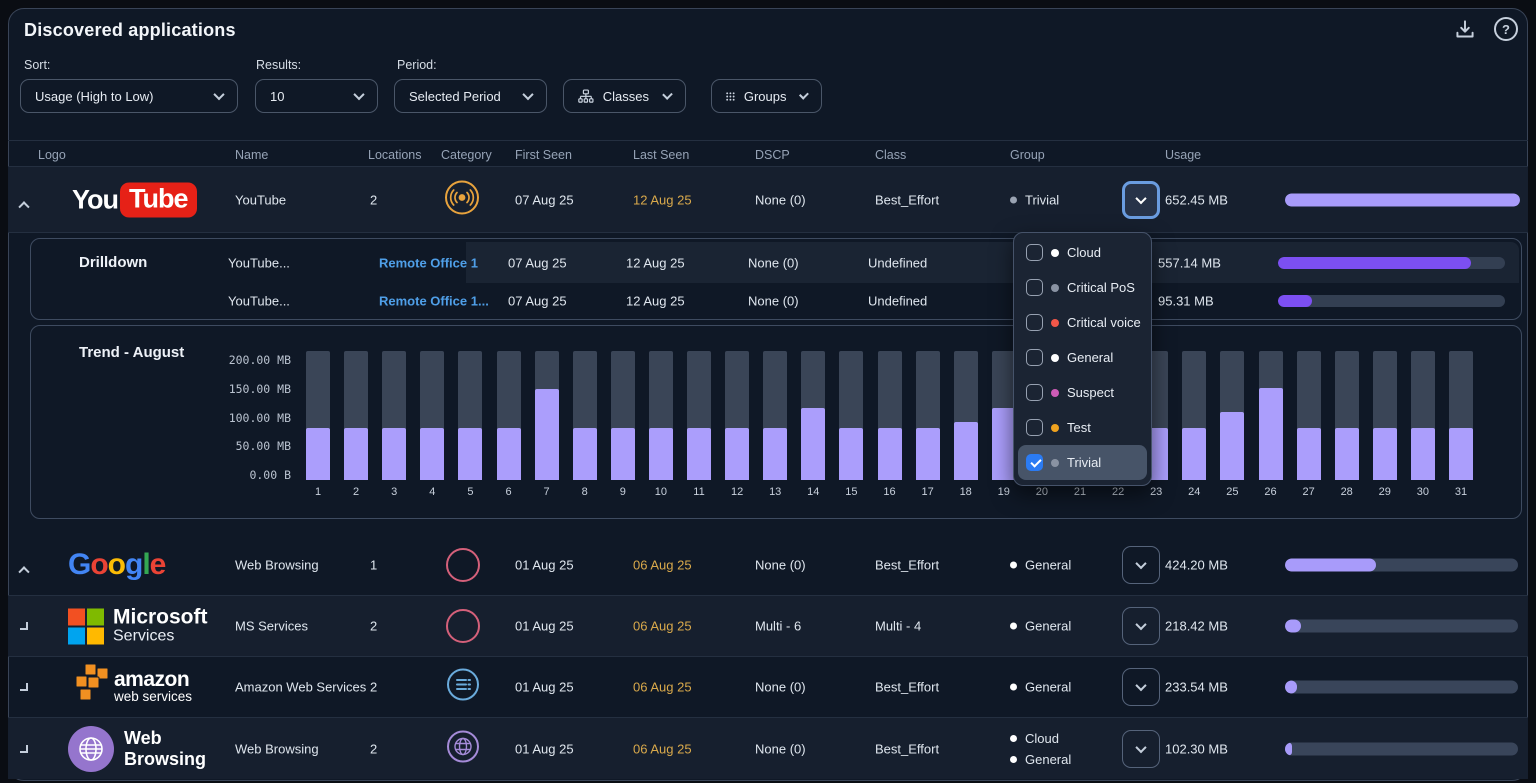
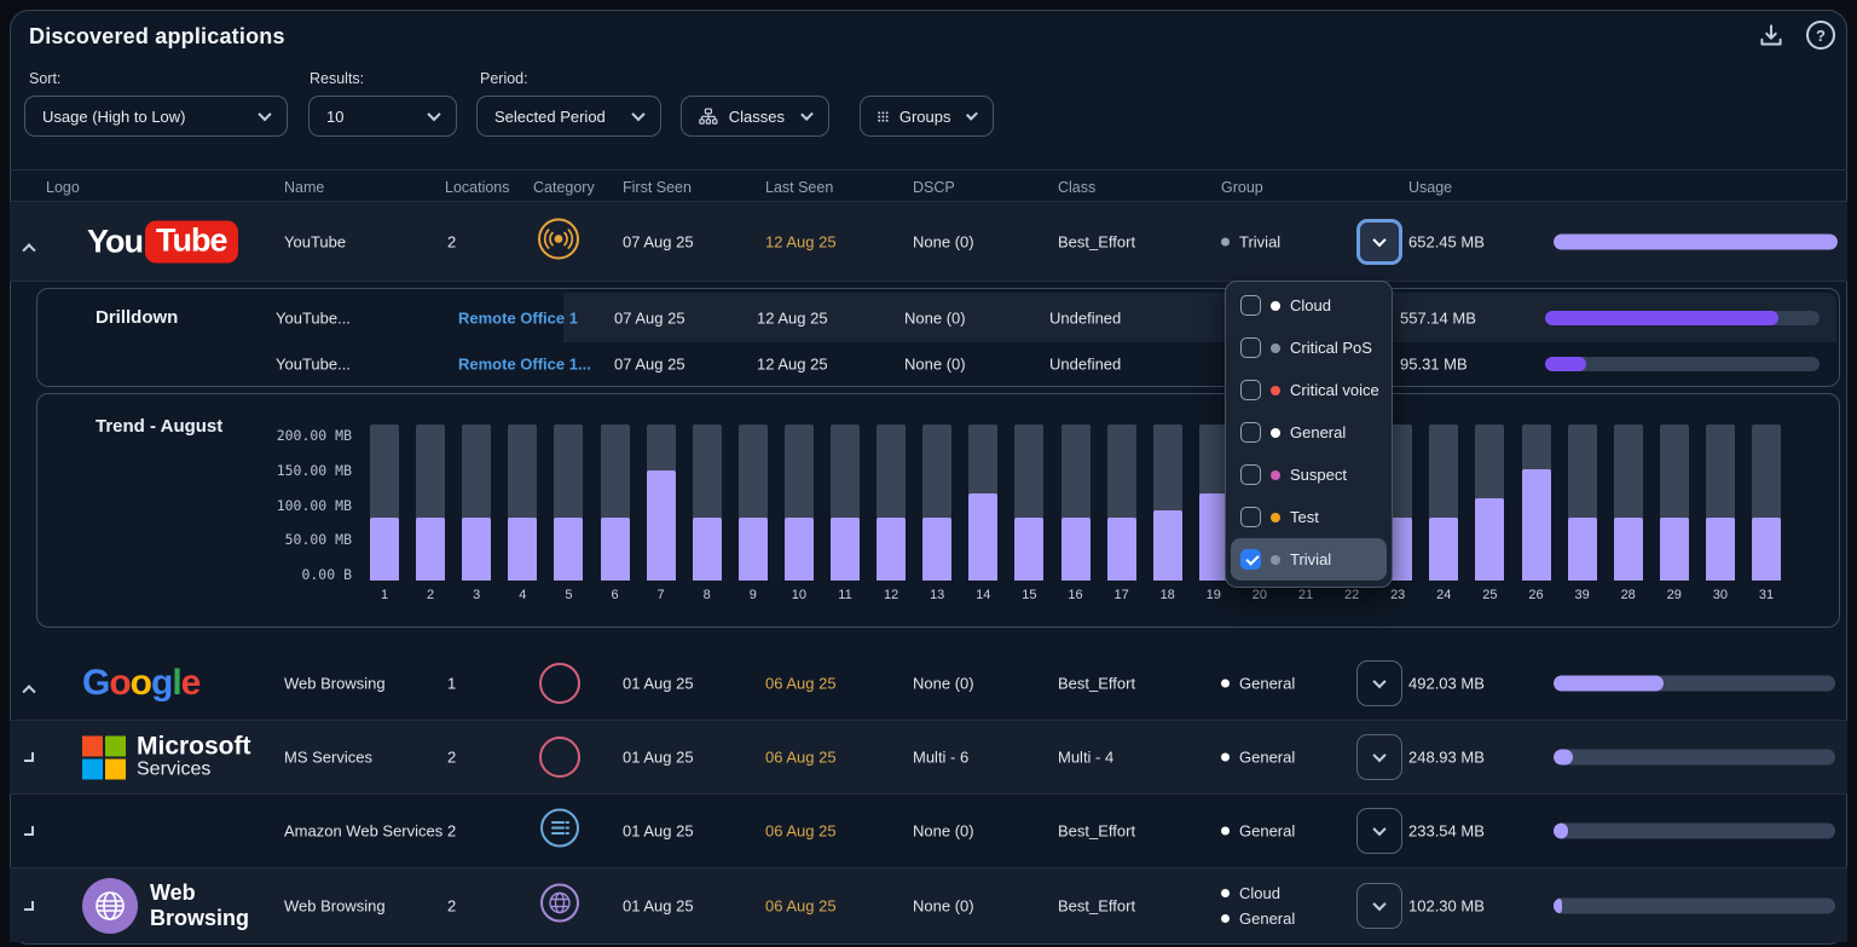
  Discovered applications
  ?
  Sort:
  Usage (High to Low)
  Results:
  10
  Period:
  Selected Period
  Classes
  Groups
  Logo
  Name
  Locations
  Category
  First Seen
  Last Seen
  DSCP
  Class
  Group
  Usage
  You
  Tube
  YouTube
  2
  07 Aug 25
  12 Aug 25
  None (0)
  Best_Effort
  Trivial
  652.45 MB
  Drilldown
  YouTube...
  Remote Office 1
  07 Aug 25
  12 Aug 25
  None (0)
  Undefined
  557.14 MB
  YouTube...
  Remote Office 1...
  07 Aug 25
  12 Aug 25
  None (0)
  Undefined
  95.31 MB
  Trend - August
  200.00 MB
  150.00 MB
  100.00 MB
  50.00 MB
  0.00 B
  1
  2
  3
  4
  5
  6
  7
  8
  9
  10
  11
  12
  13
  14
  15
  16
  17
  18
  19
  20
  21
  22
  23
  24
  25
  26
- 27
+ 39
  28
  29
  30
  31
  Google
  Web Browsing
  1
  01 Aug 25
  06 Aug 25
  None (0)
  Best_Effort
  General
- 424.20 MB
+ 492.03 MB
  Microsoft
  Services
  MS Services
  2
  01 Aug 25
  06 Aug 25
  Multi - 6
  Multi - 4
  General
- 218.42 MB
+ 248.93 MB
- amazon
- web services
  Amazon Web Services
  2
  01 Aug 25
  06 Aug 25
  None (0)
  Best_Effort
  General
  233.54 MB
  Web Browsing
  Web Browsing
  2
  01 Aug 25
  06 Aug 25
  None (0)
  Best_Effort
  Cloud
  General
  102.30 MB
  Cloud
  Critical PoS
  Critical voice
  General
  Suspect
  Test
  Trivial
